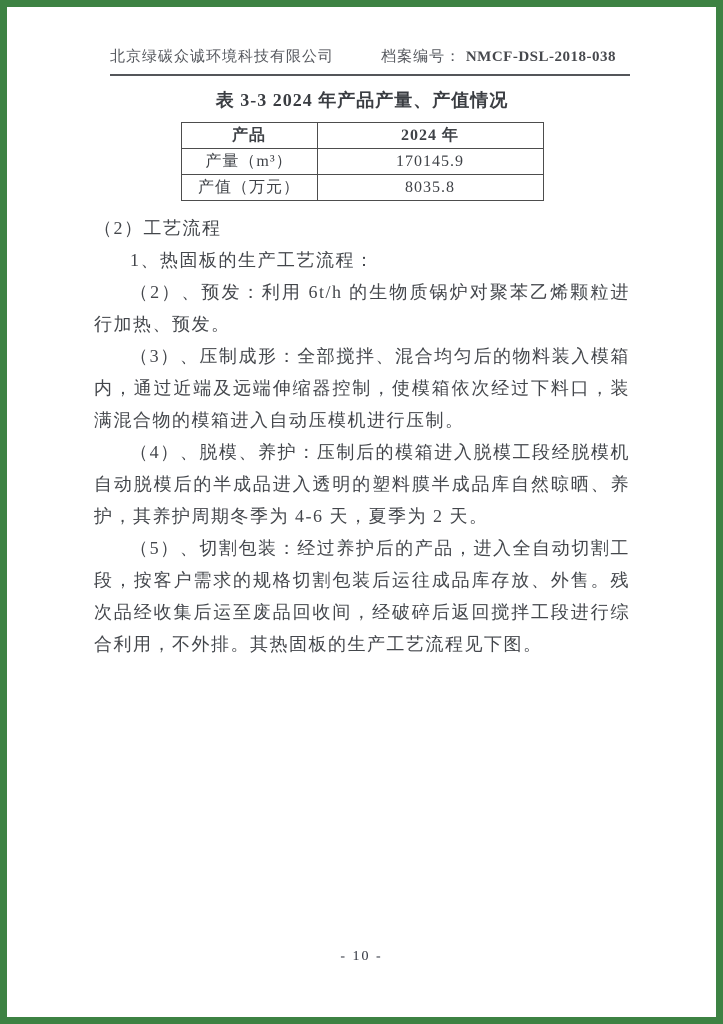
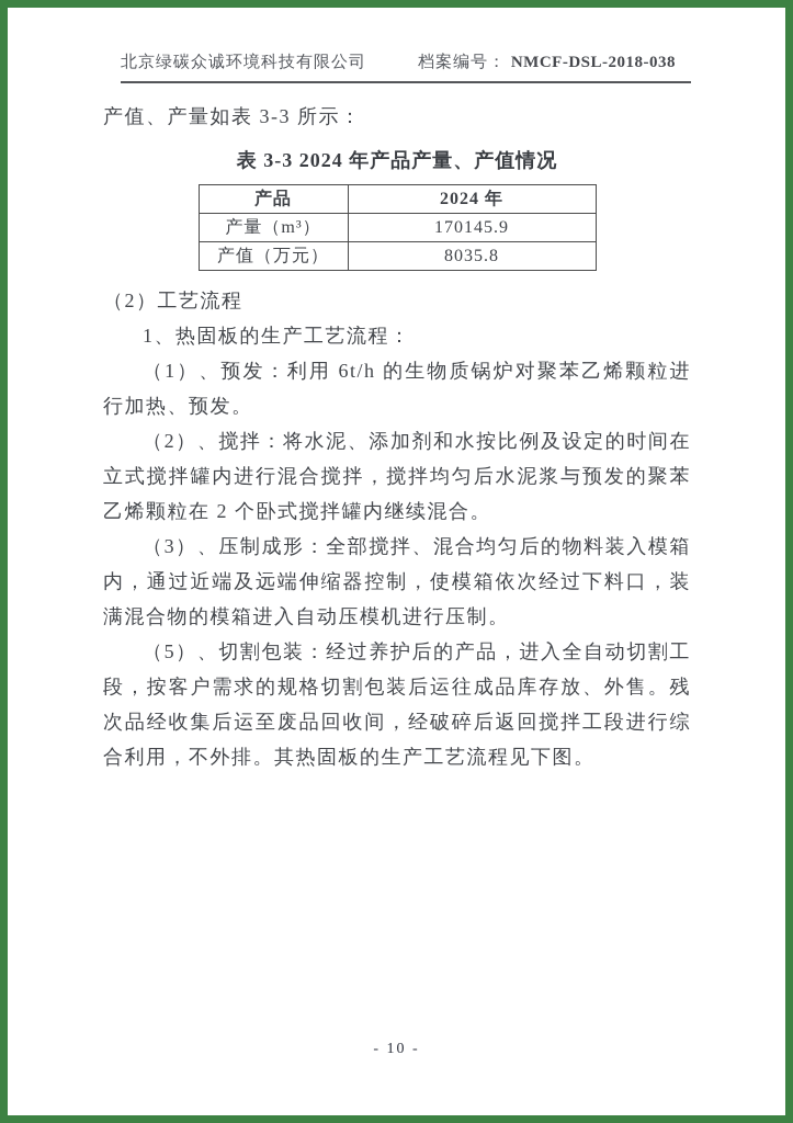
  北京绿碳众诚环境科技有限公司
  档案编号： NMCF-DSL-2018-038
+ 产值、产量如表 3-3 所示：
  表 3-3 2024 年产品产量、产值情况
  产品	2024 年
  产量（m³）	170145.9
  产值（万元）	8035.8
  （2）工艺流程
  1、热固板的生产工艺流程：
- （2）、预发：利用 6t/h 的生物质锅炉对聚苯乙烯颗粒进行加热、预发。
+ （1）、预发：利用 6t/h 的生物质锅炉对聚苯乙烯颗粒进行加热、预发。
+ （2）、搅拌：将水泥、添加剂和水按比例及设定的时间在立式搅拌罐内进行混合搅拌，搅拌均匀后水泥浆与预发的聚苯乙烯颗粒在 2 个卧式搅拌罐内继续混合。
  （3）、压制成形：全部搅拌、混合均匀后的物料装入模箱内，通过近端及远端伸缩器控制，使模箱依次经过下料口，装满混合物的模箱进入自动压模机进行压制。
- （4）、脱模、养护：压制后的模箱进入脱模工段经脱模机自动脱模后的半成品进入透明的塑料膜半成品库自然晾晒、养护，其养护周期冬季为 4-6 天，夏季为 2 天。
  （5）、切割包装：经过养护后的产品，进入全自动切割工段，按客户需求的规格切割包装后运往成品库存放、外售。残次品经收集后运至废品回收间，经破碎后返回搅拌工段进行综合利用，不外排。其热固板的生产工艺流程见下图。
  - 10 -
